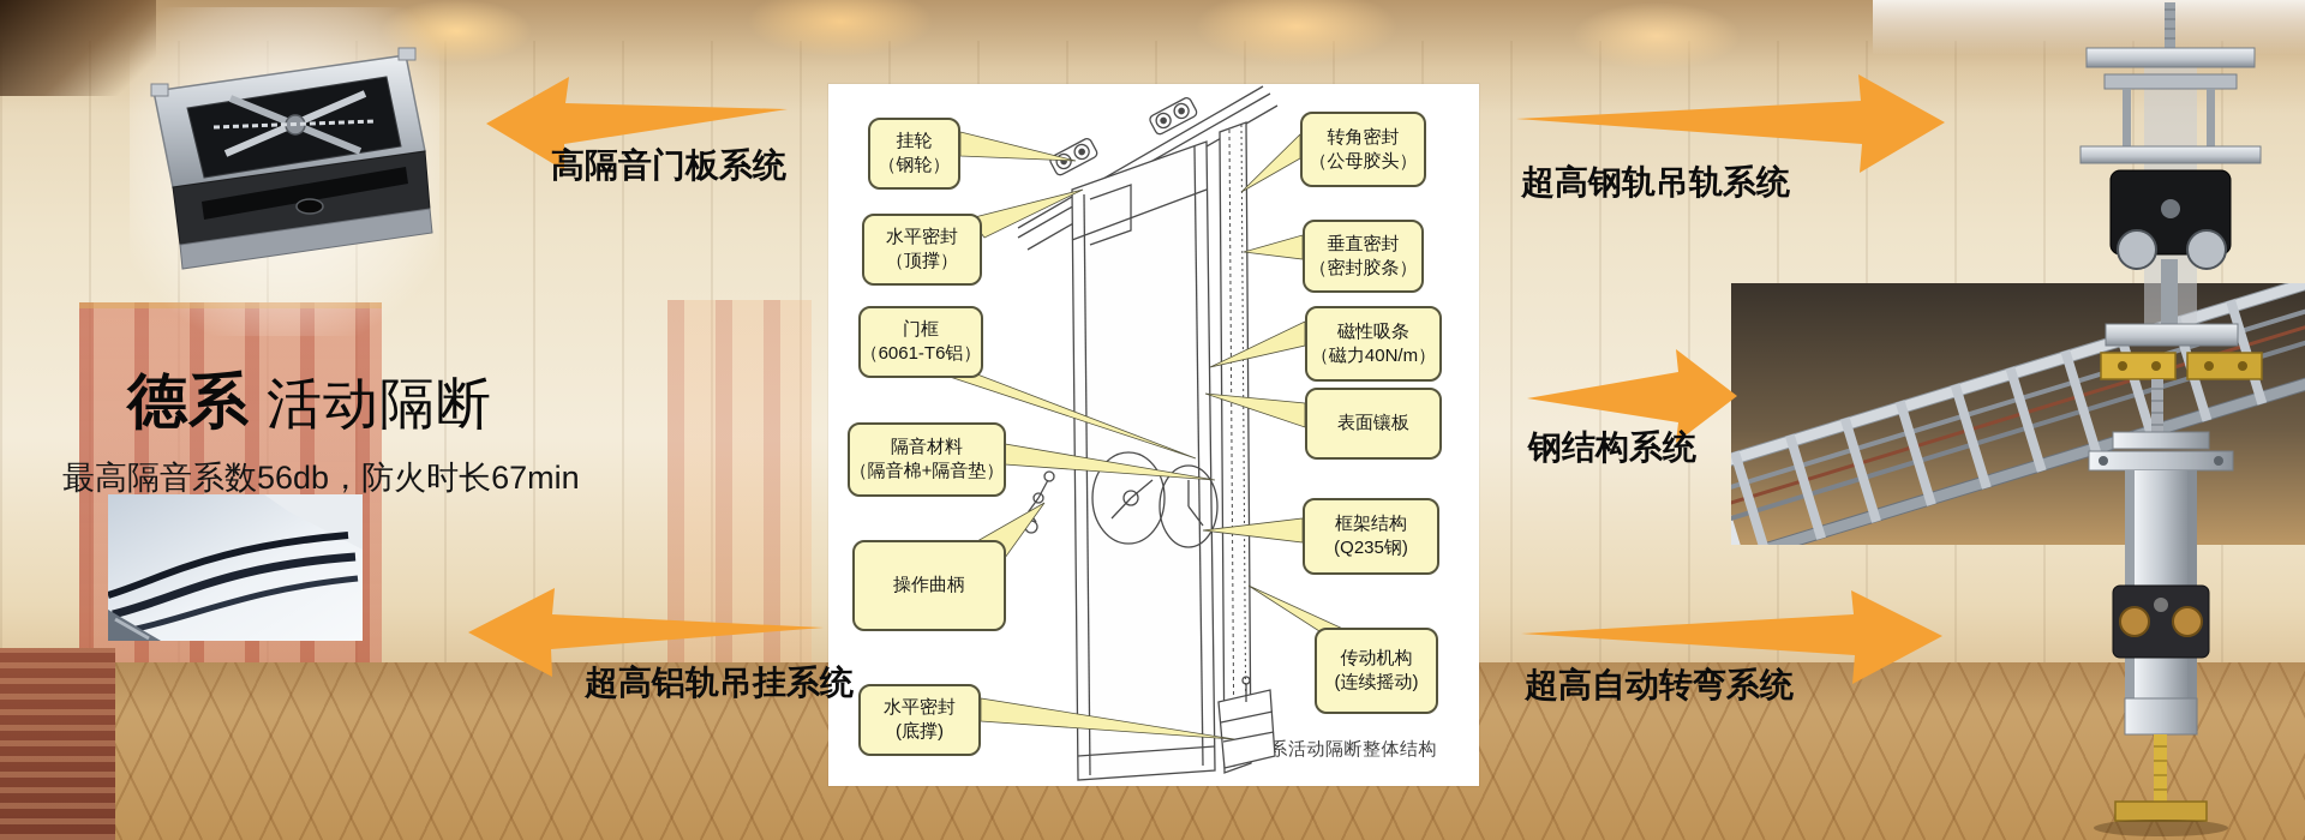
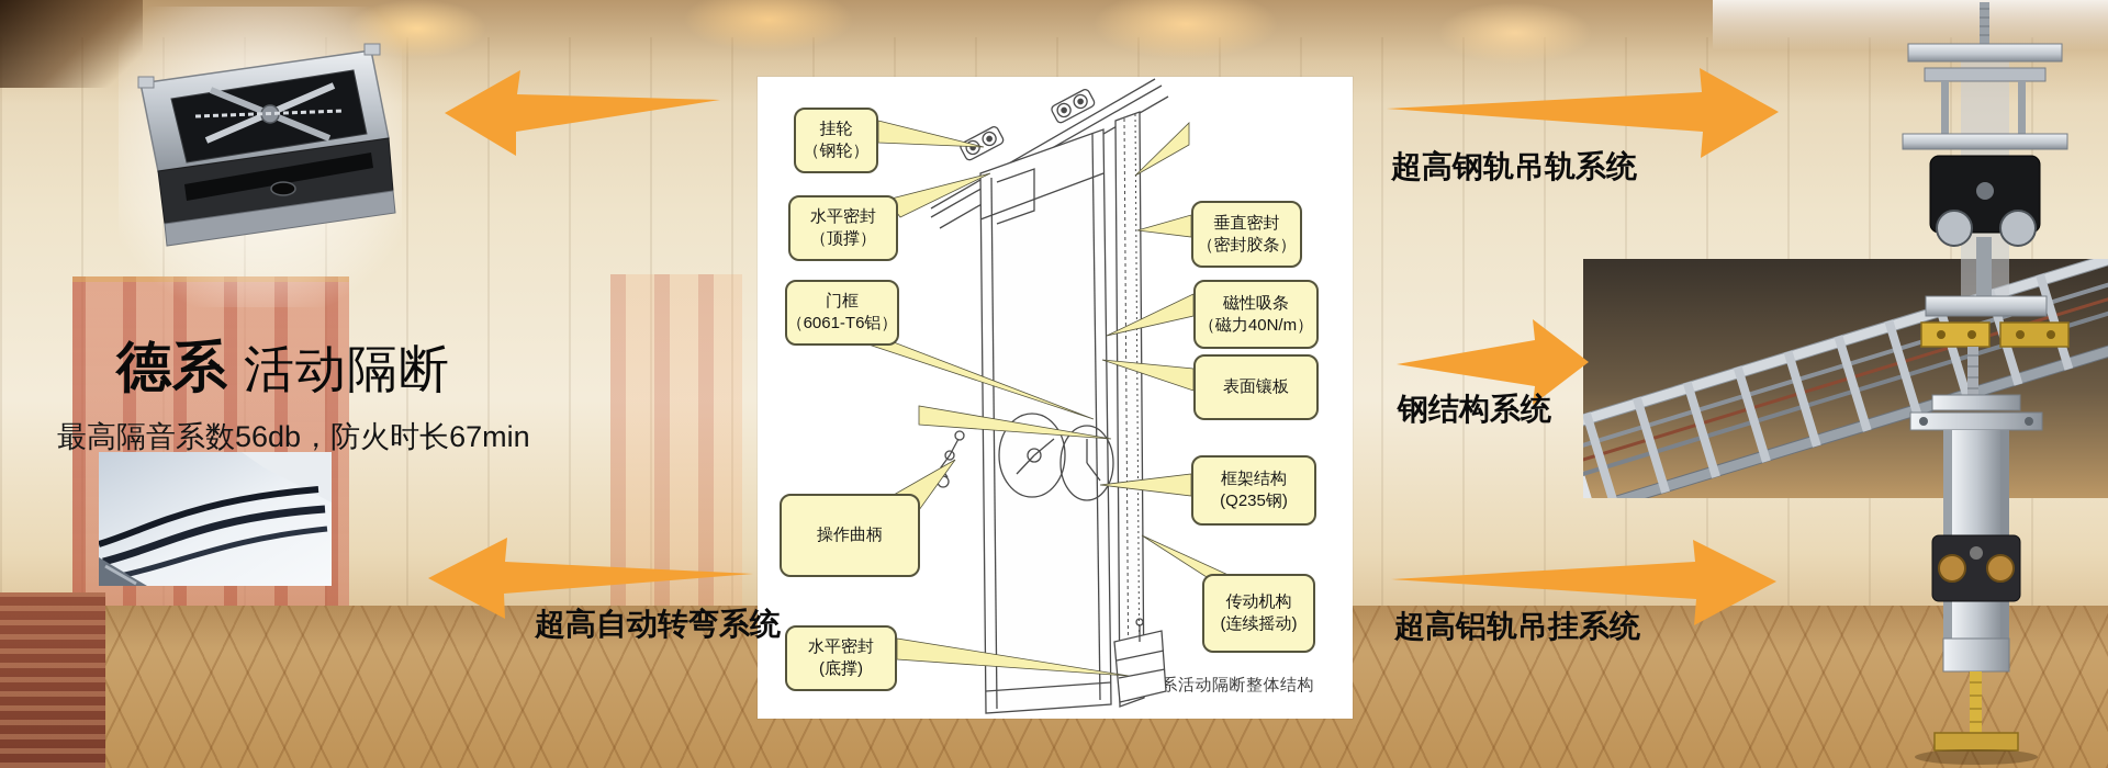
  挂轮
  （钢轮）
  水平密封
  （顶撑）
  门框
  （6061-T6铝）
- 隔音材料
- （隔音棉+隔音垫）
  操作曲柄
  水平密封
  (底撑)
- 转角密封
- （公母胶头）
  垂直密封
  （密封胶条）
  磁性吸条
  （磁力40N/m）
  表面镶板
  框架结构
  (Q235钢)
  传动机构
  (连续摇动)
  系活动隔断整体结构
- 高隔音门板系统
- 超高铝轨吊挂系统
+ 超高自动转弯系统
  超高钢轨吊轨系统
  钢结构系统
- 超高自动转弯系统
+ 超高铝轨吊挂系统
  德系
  活动隔断
  最高隔音系数56db，防火时长67min
